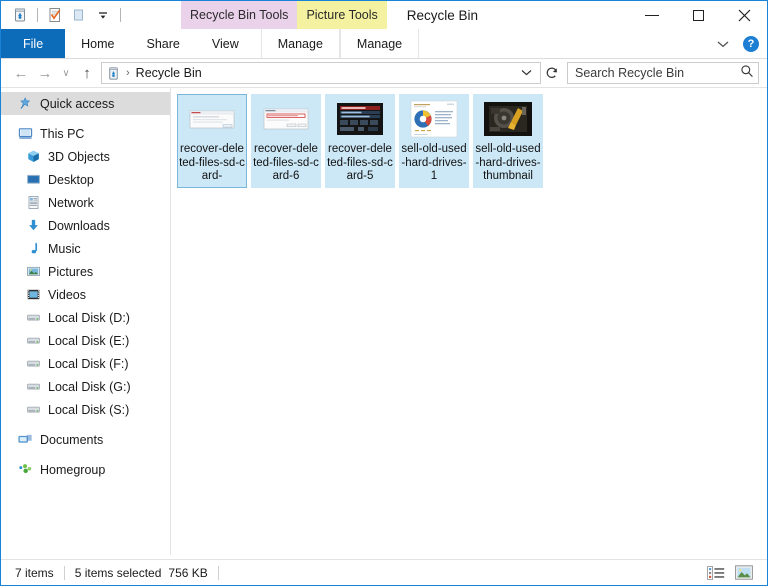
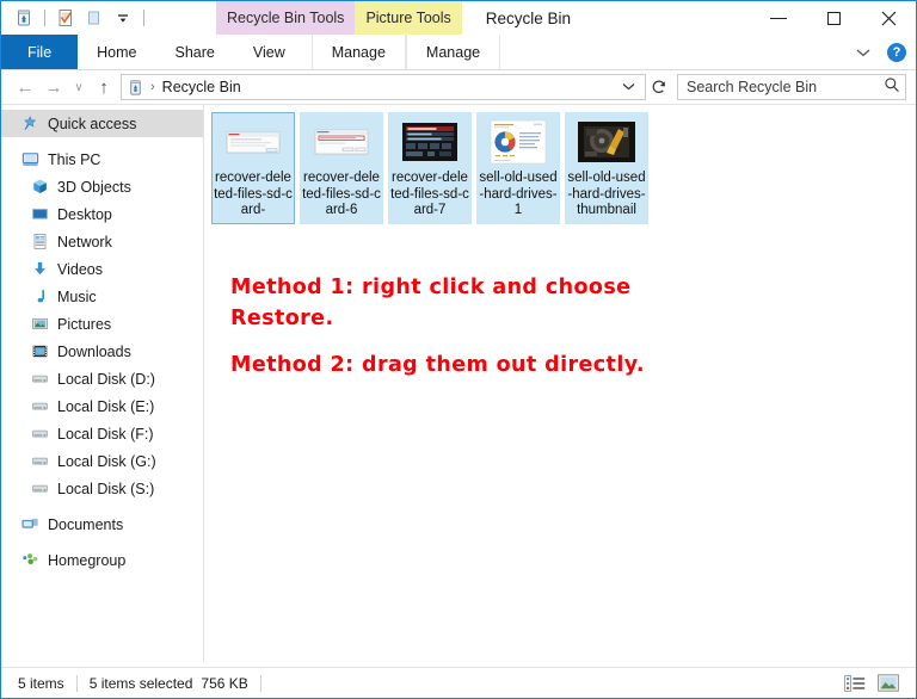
  Recycle Bin Tools
  Picture Tools
  Recycle Bin
  File
  Home
  Share
  View
  Manage
  Manage
  ?
  ←
  →
  ∨
  ↑
  ›
  Recycle Bin
  Search Recycle Bin
  Quick access
  This PC
  3D Objects
  Desktop
  Network
- Downloads
+ Videos
  Music
  Pictures
- Videos
+ Downloads
  Local Disk (D:)
  Local Disk (E:)
  Local Disk (F:)
  Local Disk (G:)
  Local Disk (S:)
  Documents
  Homegroup
  recover-deleted-files-sd-card-
  recover-deleted-files-sd-card-6
- recover-deleted-files-sd-card-5
+ recover-deleted-files-sd-card-7
  sell-old-used-hard-drives-1
  sell-old-used-hard-drives-thumbnail
+ Method 1: right click and choose
+ Restore.
+ Method 2: drag them out directly.
- 7 items
+ 5 items
  5 items selected
  756 KB
